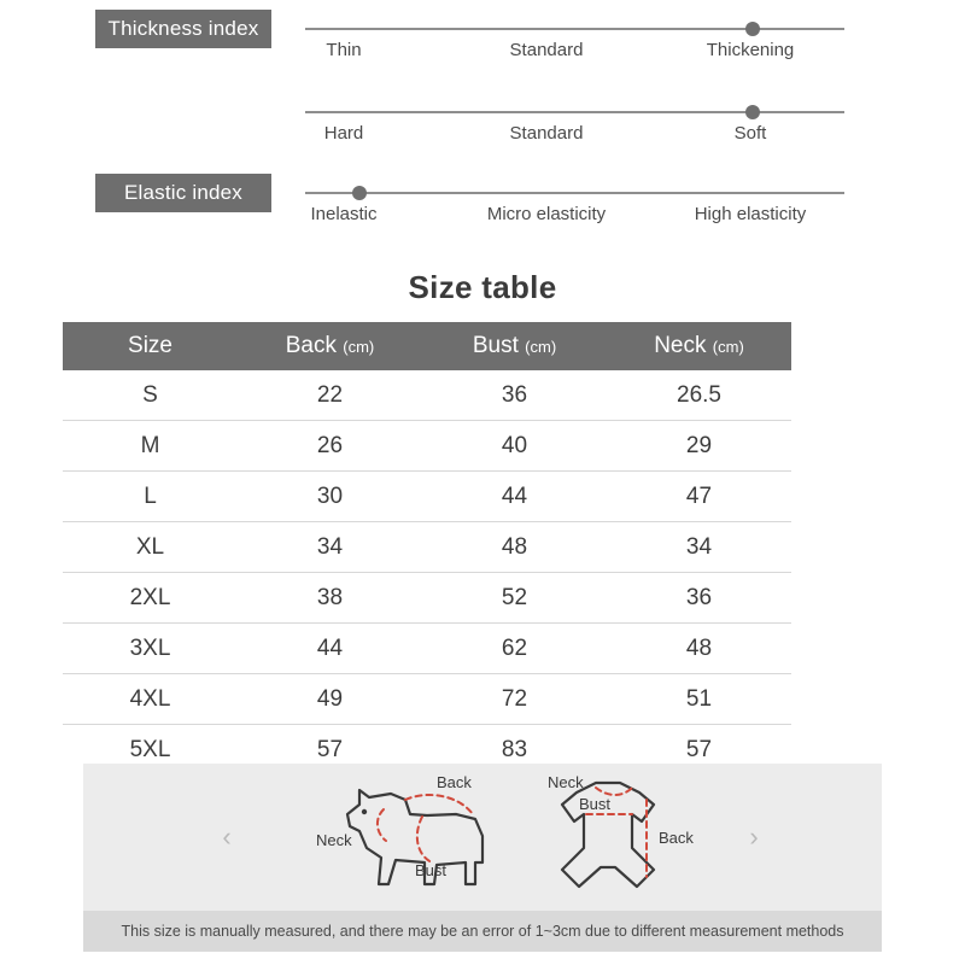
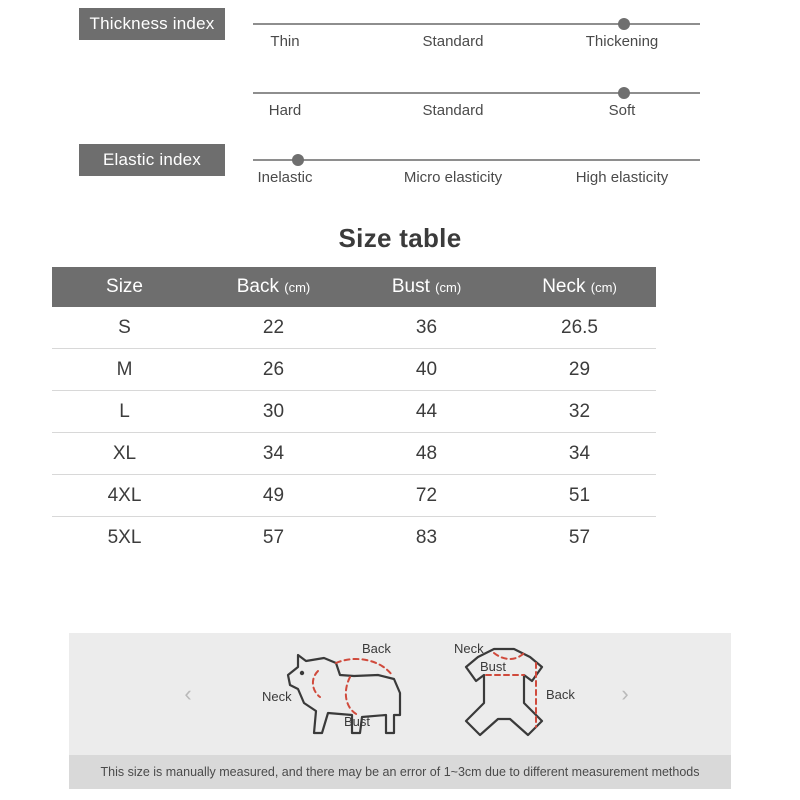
  Thickness index
  Thin
  Standard
  Thickening
  Hard
  Standard
  Soft
  Elastic index
  Inelastic
  Micro elasticity
  High elasticity
  Size table
  Size	Back (cm)	Bust (cm)	Neck (cm)
  S	22	36	26.5
  M	26	40	29
- L	30	44	47
+ L	30	44	32
  XL	34	48	34
- 2XL	38	52	36
- 3XL	44	62	48
  4XL	49	72	51
  5XL	57	83	57
  ‹
  ›
  Back
  Bust
  Neck
  Neck
  Bust
  Back
  This size is manually measured, and there may be an error of 1~3cm due to different measurement methods
